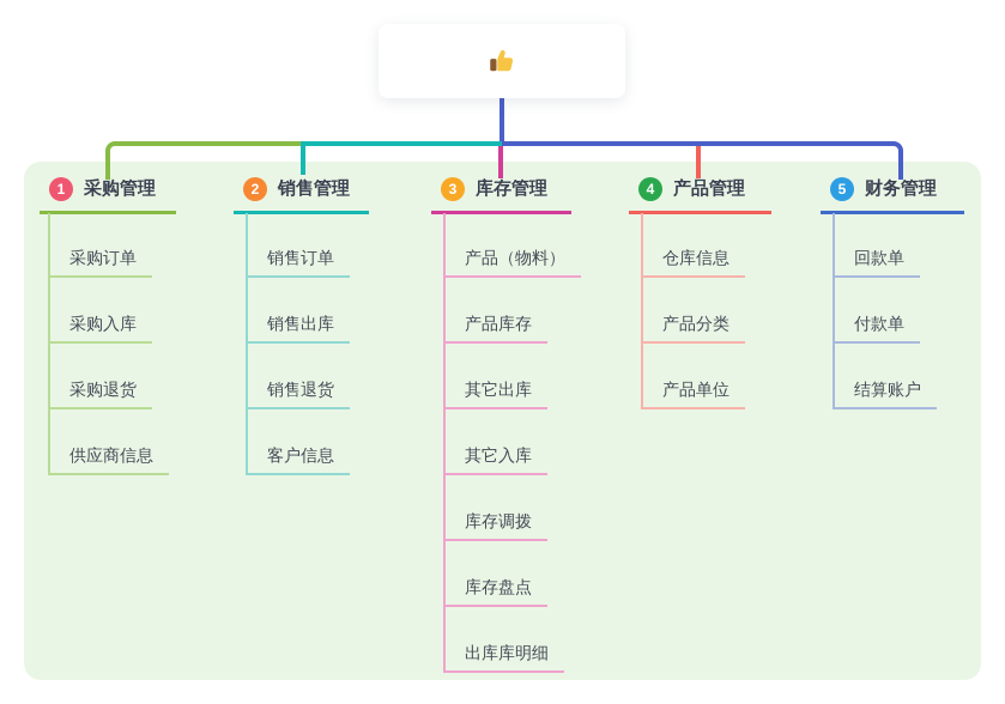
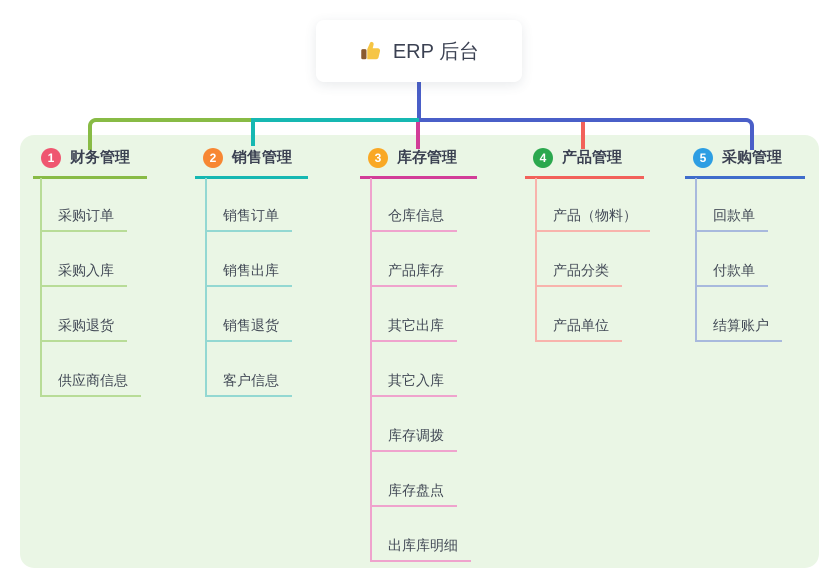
+ ERP 后台
  1
- 采购管理
+ 财务管理
  采购订单
  采购入库
  采购退货
  供应商信息
  2
  销售管理
  销售订单
  销售出库
  销售退货
  客户信息
  3
  库存管理
- 产品（物料）
+ 仓库信息
  产品库存
  其它出库
  其它入库
  库存调拨
  库存盘点
  出库库明细
  4
  产品管理
- 仓库信息
+ 产品（物料）
  产品分类
  产品单位
  5
- 财务管理
+ 采购管理
  回款单
  付款单
  结算账户
